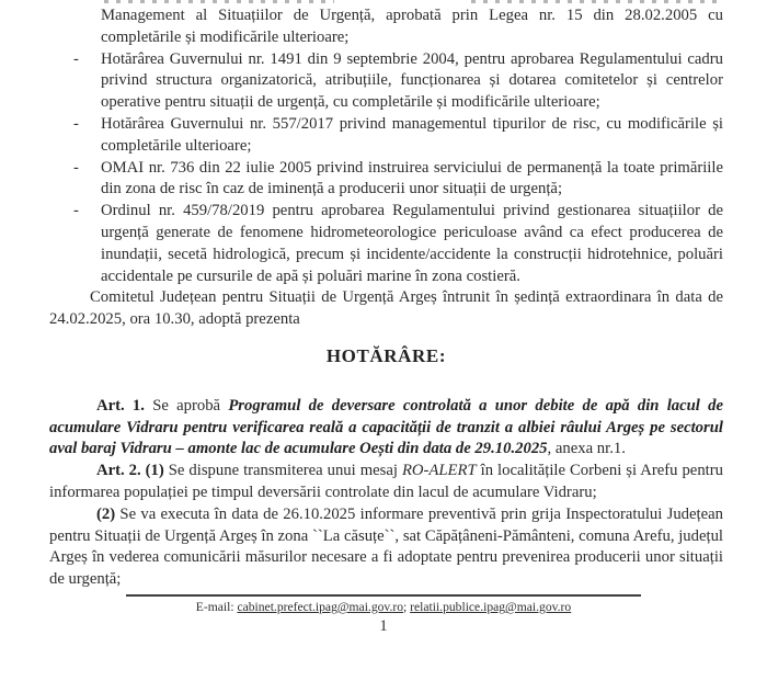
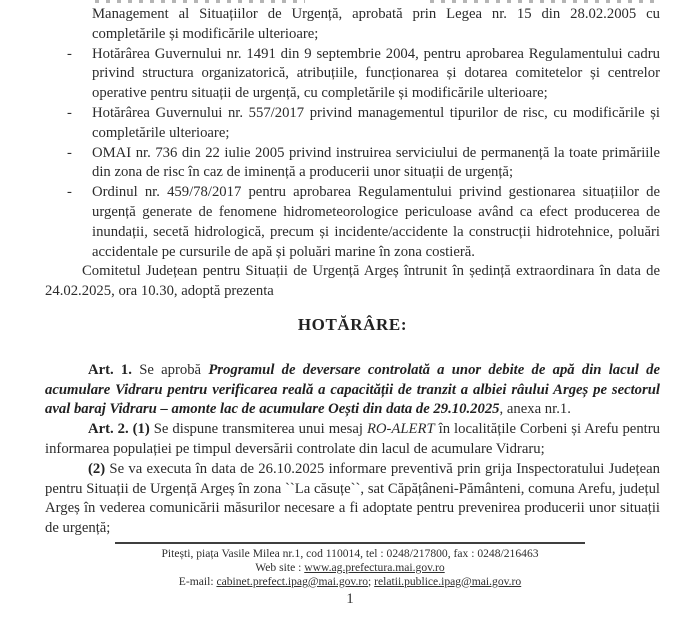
  Management al Situațiilor de Urgență, aprobată prin Legea nr. 15 din 28.02.2005 cu completările și modificările ulterioare;
  -
  Hotărârea Guvernului nr. 1491 din 9 septembrie 2004, pentru aprobarea Regulamentului cadru privind structura organizatorică, atribuțiile, funcționarea și dotarea comitetelor și centrelor operative pentru situații de urgență, cu completările și modificările ulterioare;
  -
  Hotărârea Guvernului nr. 557/2017 privind managementul tipurilor de risc, cu modificările și completările ulterioare;
  -
  OMAI nr. 736 din 22 iulie 2005 privind instruirea serviciului de permanență la toate primăriile din zona de risc în caz de iminență a producerii unor situații de urgență;
  -
- Ordinul nr. 459/78/2019 pentru aprobarea Regulamentului privind gestionarea situațiilor de urgență generate de fenomene hidrometeorologice periculoase având ca efect producerea de inundații, secetă hidrologică, precum și incidente/accidente la construcții hidrotehnice, poluări accidentale pe cursurile de apă și poluări marine în zona costieră.
+ Ordinul nr. 459/78/2017 pentru aprobarea Regulamentului privind gestionarea situațiilor de urgență generate de fenomene hidrometeorologice periculoase având ca efect producerea de inundații, secetă hidrologică, precum și incidente/accidente la construcții hidrotehnice, poluări accidentale pe cursurile de apă și poluări marine în zona costieră.
  Comitetul Județean pentru Situații de Urgență Argeș întrunit în ședință extraordinara în data de 24.02.2025, ora 10.30, adoptă prezenta
  HOTĂRÂRE:
  Art. 1. Se aprobă Programul de deversare controlată a unor debite de apă din lacul de acumulare Vidraru pentru verificarea reală a capacității de tranzit a albiei râului Argeș pe sectorul aval baraj Vidraru – amonte lac de acumulare Oești din data de 29.10.2025, anexa nr.1.
  Art. 2. (1) Se dispune transmiterea unui mesaj RO-ALERT în localitățile Corbeni și Arefu pentru informarea populației pe timpul deversării controlate din lacul de acumulare Vidraru;
  (2) Se va executa în data de 26.10.2025 informare preventivă prin grija Inspectoratului Județean pentru Situații de Urgență Argeș în zona ``La căsuțe``, sat Căpățâneni-Pământeni, comuna Arefu, județul Argeș în vederea comunicării măsurilor necesare a fi adoptate pentru prevenirea producerii unor situații de urgență;
+ Pitești, piața Vasile Milea nr.1, cod 110014, tel : 0248/217800, fax : 0248/216463
+ Web site : www.ag.prefectura.mai.gov.ro
  E-mail: cabinet.prefect.ipag@mai.gov.ro; relatii.publice.ipag@mai.gov.ro
  1
